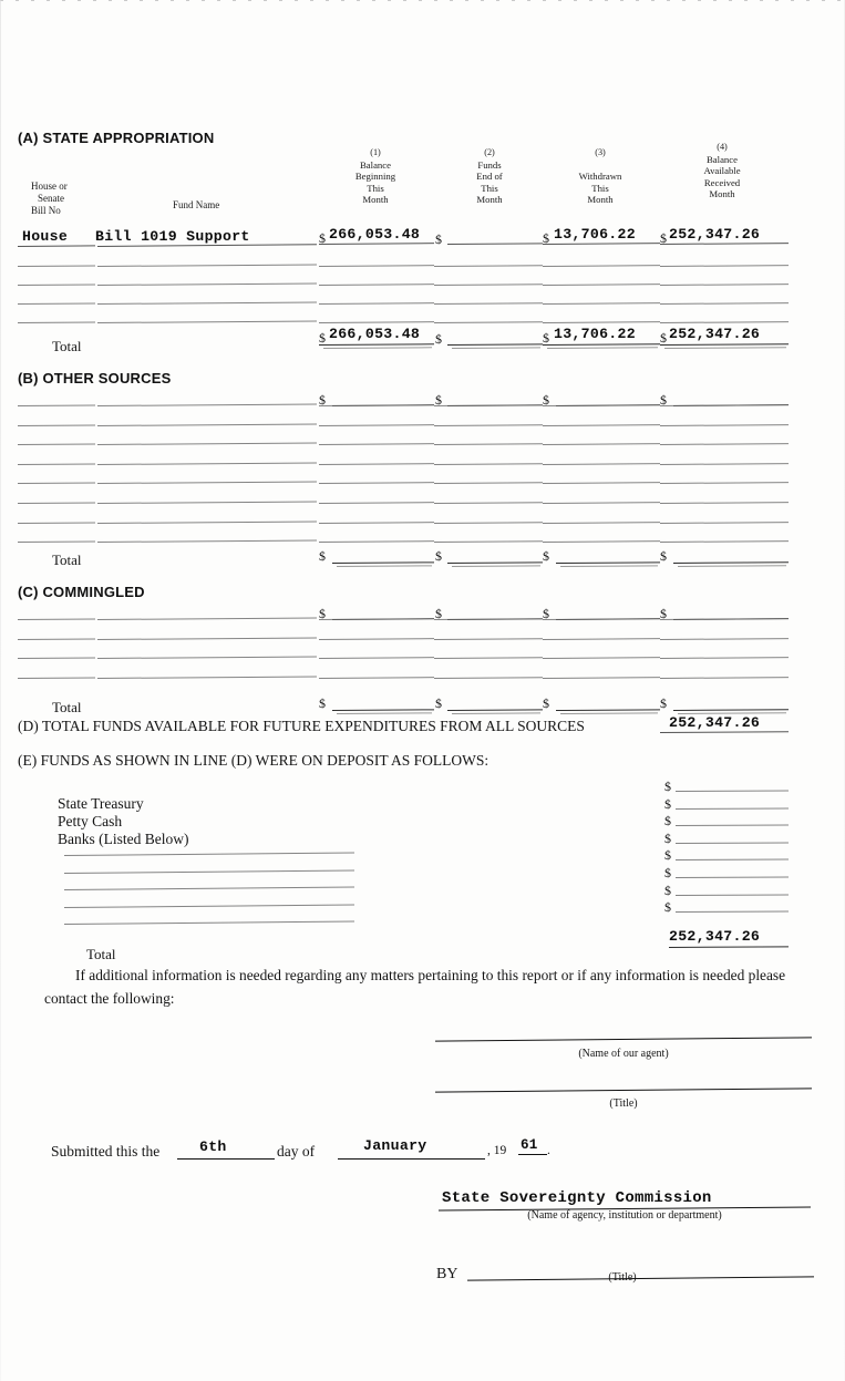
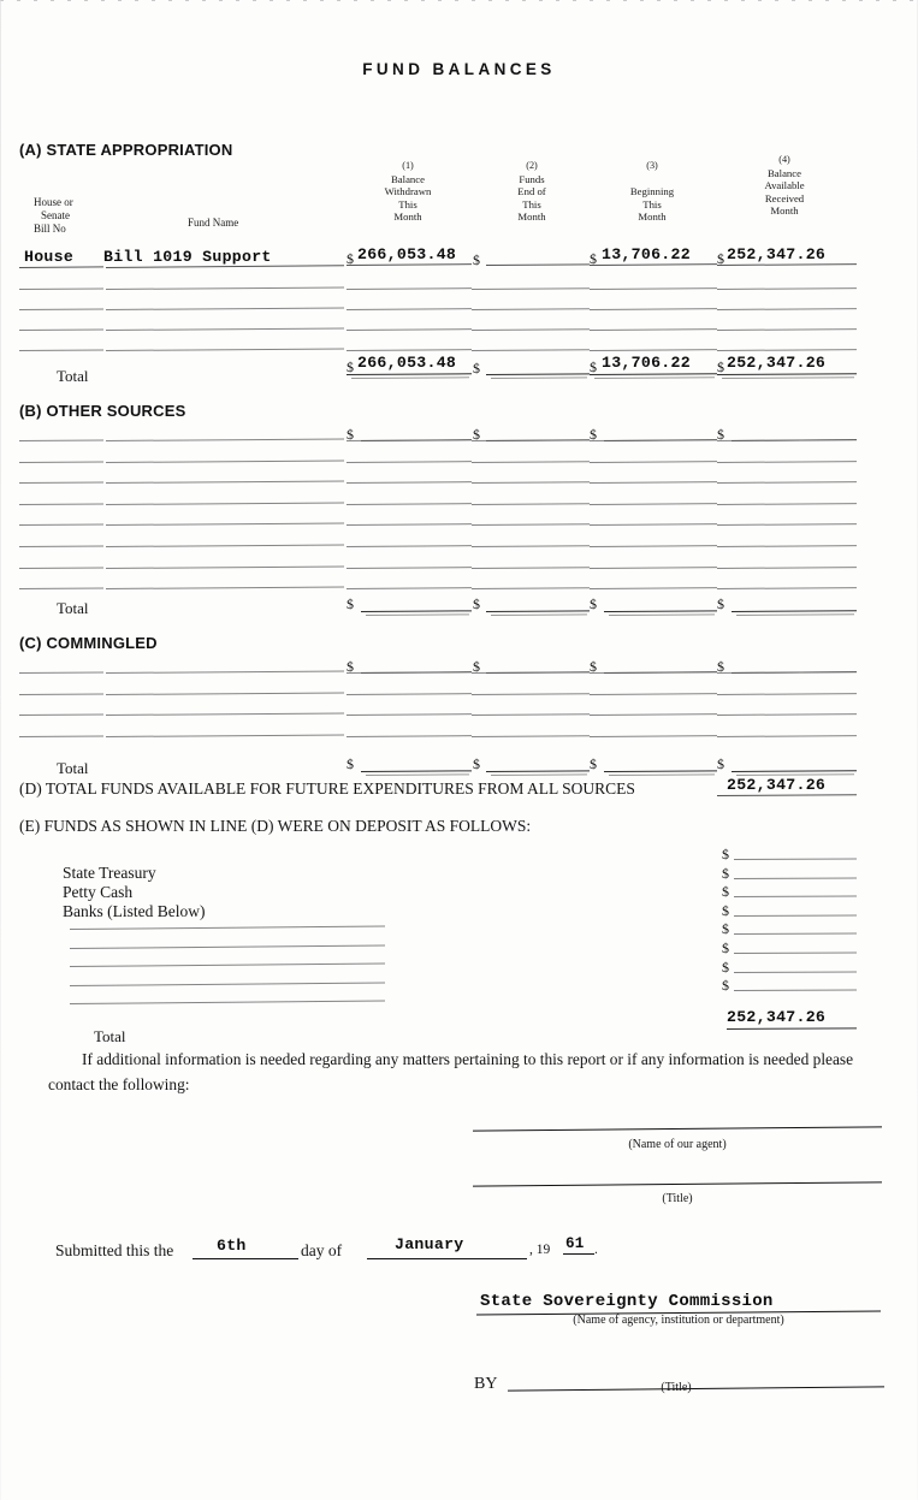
+ FUND BALANCES
  (A) STATE APPROPRIATION
  House or
  Senate
  Bill No
  Fund Name
  (1)
  Balance
- Beginning
+ Withdrawn
  This
  Month
  (2)
  Funds
  End of
  This
  Month
  (3)
- Withdrawn
+ Beginning
  This
  Month
  (4)
  Balance
  Available
  Received
  Month
  House
  Bill 1019 Support
  266,053.48
  13,706.22
  252,347.26
  266,053.48
  13,706.22
  252,347.26
  Total
  (B) OTHER SOURCES
  Total
  (C) COMMINGLED
  Total
  (D) TOTAL FUNDS AVAILABLE FOR FUTURE EXPENDITURES FROM ALL SOURCES
  252,347.26
  (E) FUNDS AS SHOWN IN LINE (D) WERE ON DEPOSIT AS FOLLOWS:
  State Treasury
  Petty Cash
  Banks (Listed Below)
  252,347.26
  Total
  If additional information is needed regarding any matters pertaining to this report or if any information is needed please contact the following:
  (Name of our agent)
  (Title)
  Submitted this the
  6th
  day of
  January
  , 19
  61
  .
  State Sovereignty Commission
  (Name of agency, institution or department)
  BY
  (Title)
  $
  $
  $
  $
  $
  $
  $
  $
  $
  $
  $
  $
  $
  $
  $
  $
  $
  $
  $
  $
  $
  $
  $
  $
  $
  $
  $
  $
  $
  $
  $
  $
